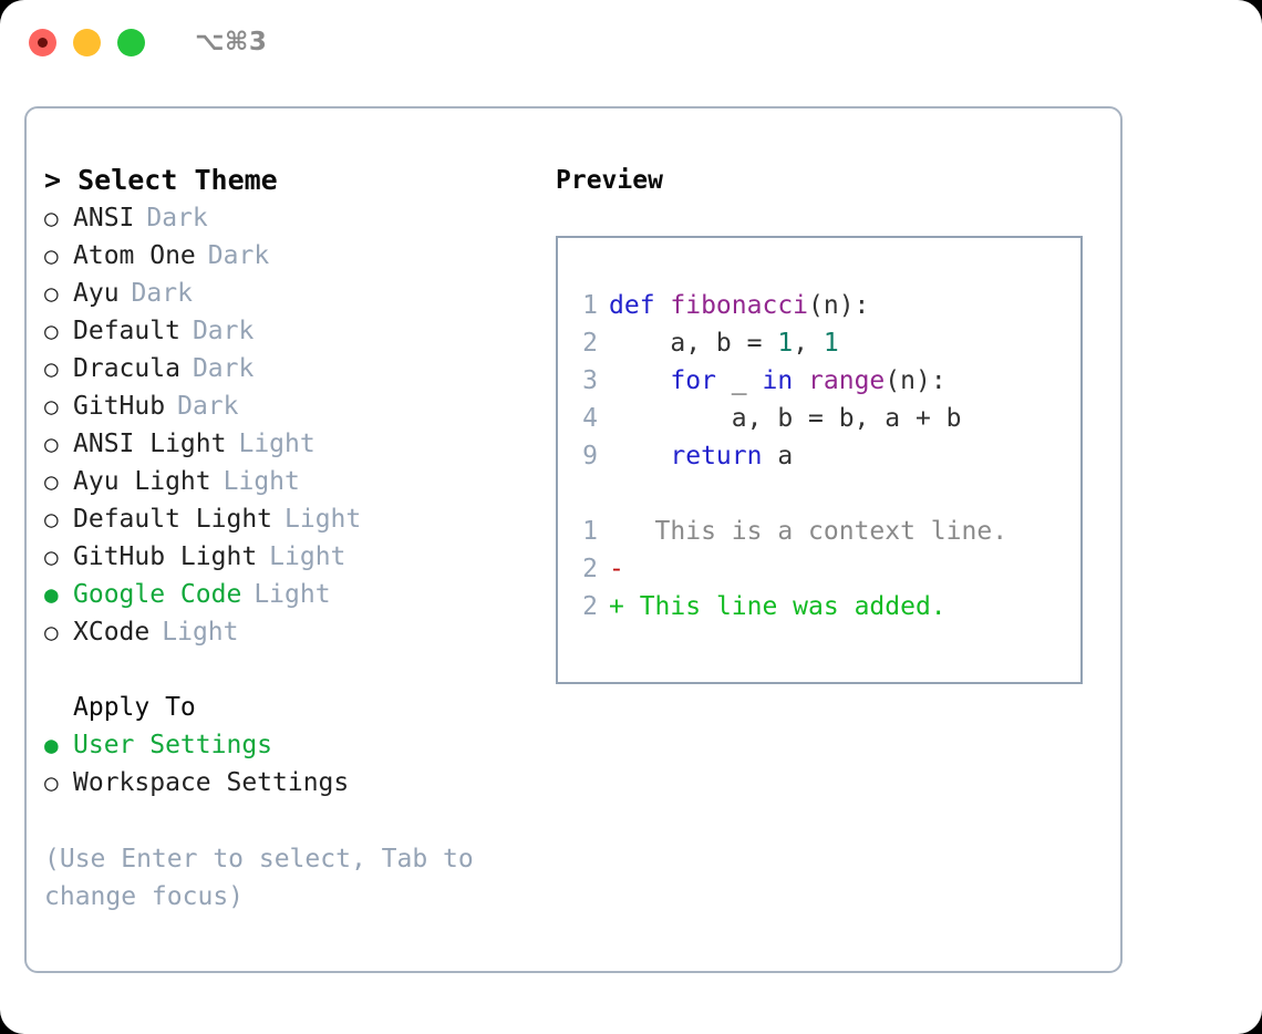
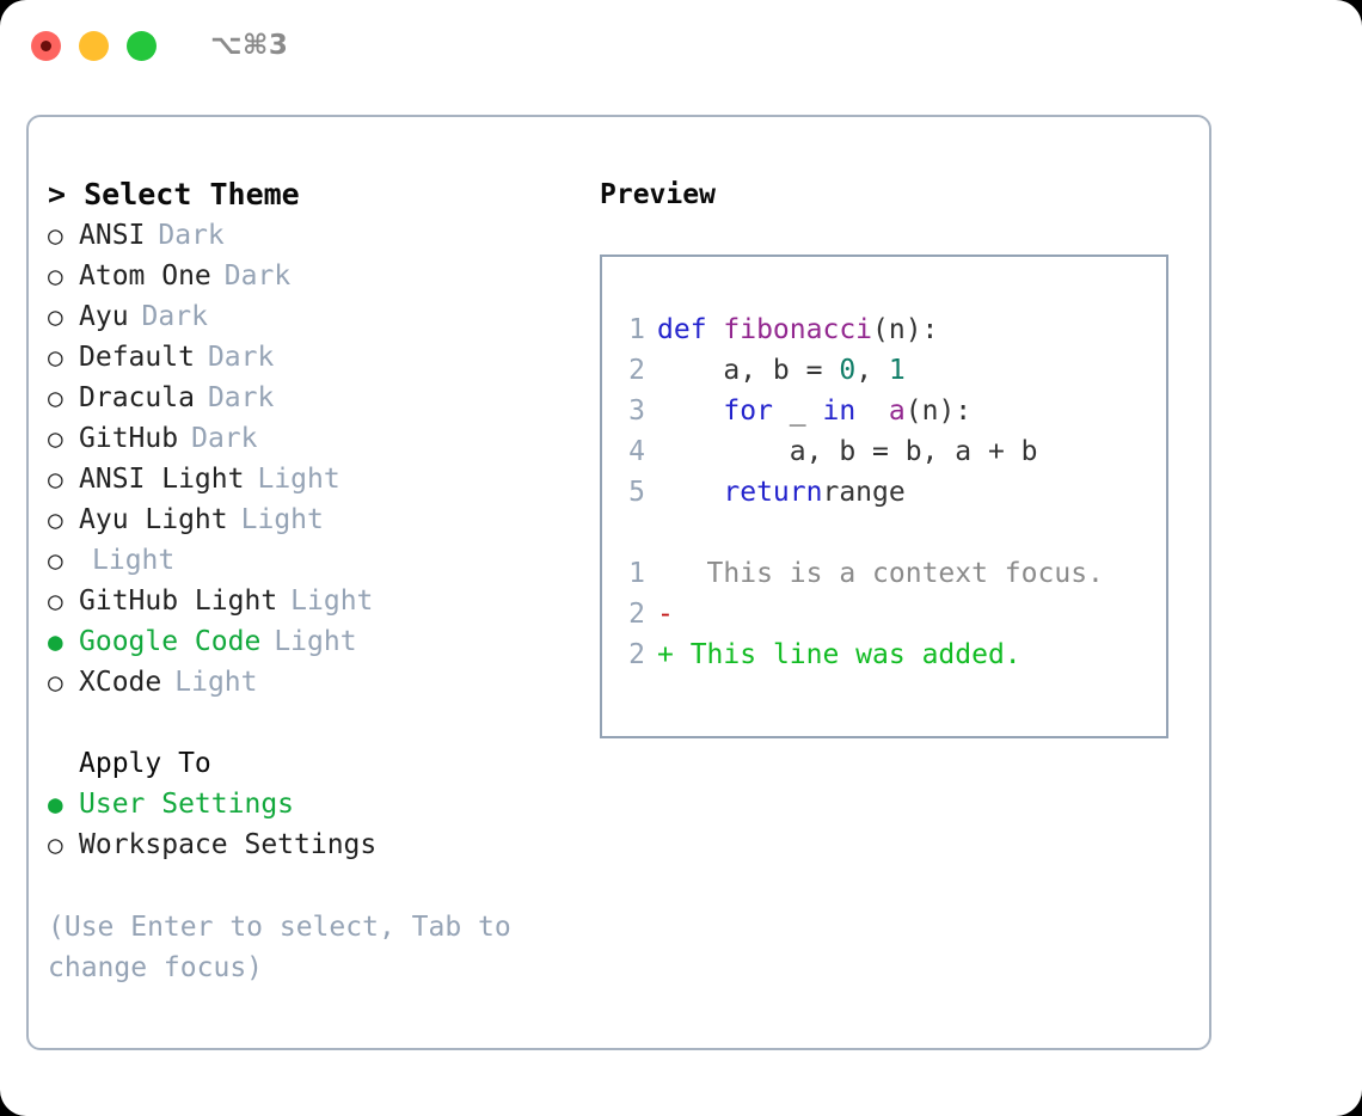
  ⌥⌘3
  > Select Theme
  ○
  ANSI
  Dark
  ○
  Atom One
  Dark
  ○
  Ayu
  Dark
  ○
  Default
  Dark
  ○
  Dracula
  Dark
  ○
  GitHub
  Dark
  ○
  ANSI Light
  Light
  ○
  Ayu Light
  Light
  ○
- Default Light
  Light
  ○
  GitHub Light
  Light
  ●
  Google Code
  Light
  ○
  XCode
  Light
  Apply To
  ●
  User Settings
  ○
  Workspace Settings
  (Use Enter to select, Tab to change focus)
  Preview
  1
  def fibonacci(n):
  2
- a, b = 1, 1
+ a, b = 0, 1
  3
- for _ in range(n):
+ for _ in a(n):
  4
  a, b = b, a + b
- 9
+ 5
- return a
+ returnrange
  1
- This is a context line.
+ This is a context focus.
  2
  -
  2
  +
  This line was added.
